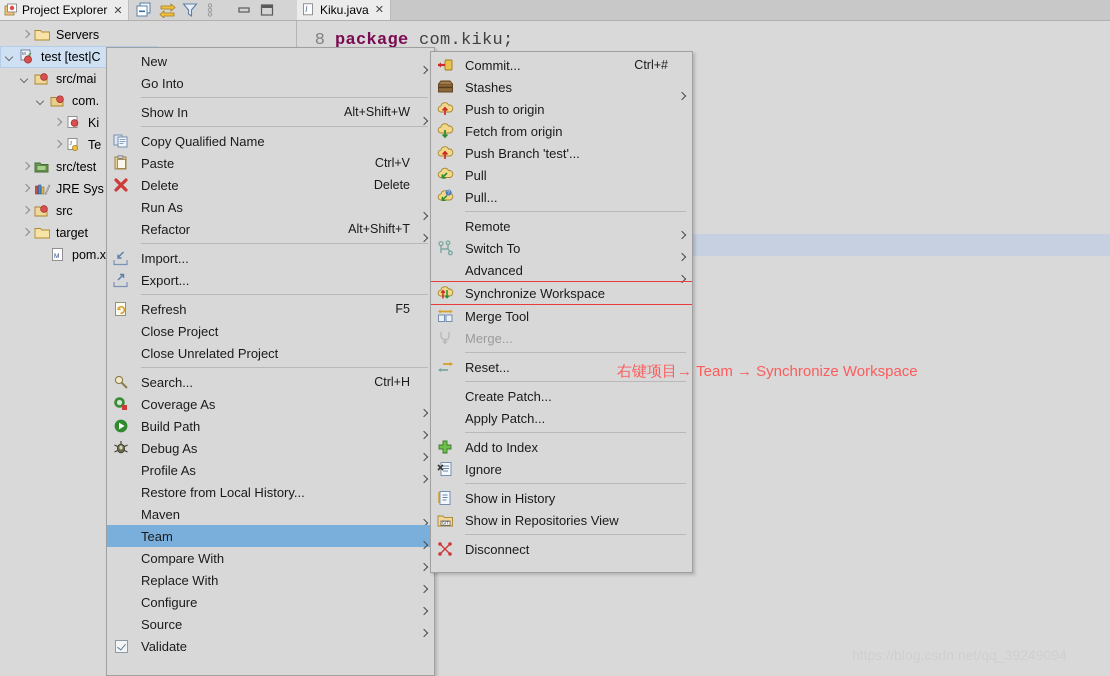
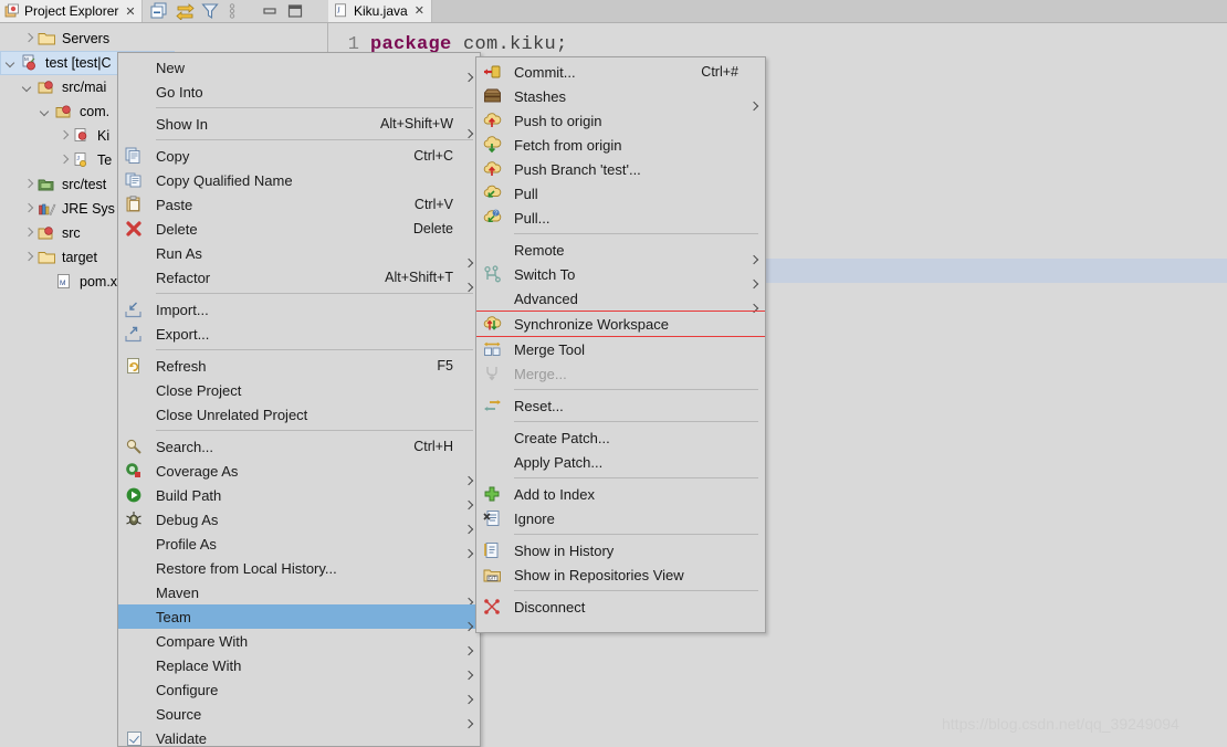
  Project Explorer
  ✕
  Servers
  test [test|C
  src/mai
  com.
  Ki
  Te
  src/test
  JRE Sys
  src
  target
  pom.x
  J
  Kiku.java
  ✕
- 8
+ 1
  package com.kiku;
  New
  Go Into
  Show In
  Alt+Shift+W
+ Copy
+ Ctrl+C
  Copy Qualified Name
  Paste
  Ctrl+V
  Delete
  Delete
  Run As
  Refactor
  Alt+Shift+T
  Import...
  Export...
  Refresh
  F5
  Close Project
  Close Unrelated Project
  Search...
  Ctrl+H
  Coverage As
  Build Path
  Debug As
  Profile As
  Restore from Local History...
  Maven
  Team
  Compare With
  Replace With
  Configure
  Source
  Validate
  Commit...
  Ctrl+#
  Stashes
  Push to origin
  Fetch from origin
  Push Branch 'test'...
  Pull
  Pull...
  Remote
  Switch To
  Advanced
  Synchronize Workspace
  Merge Tool
  Merge...
  Reset...
  Create Patch...
  Apply Patch...
  Add to Index
  Ignore
  Show in History
  Show in Repositories View
  Disconnect
- 右键项目→ Team → Synchronize Workspace
